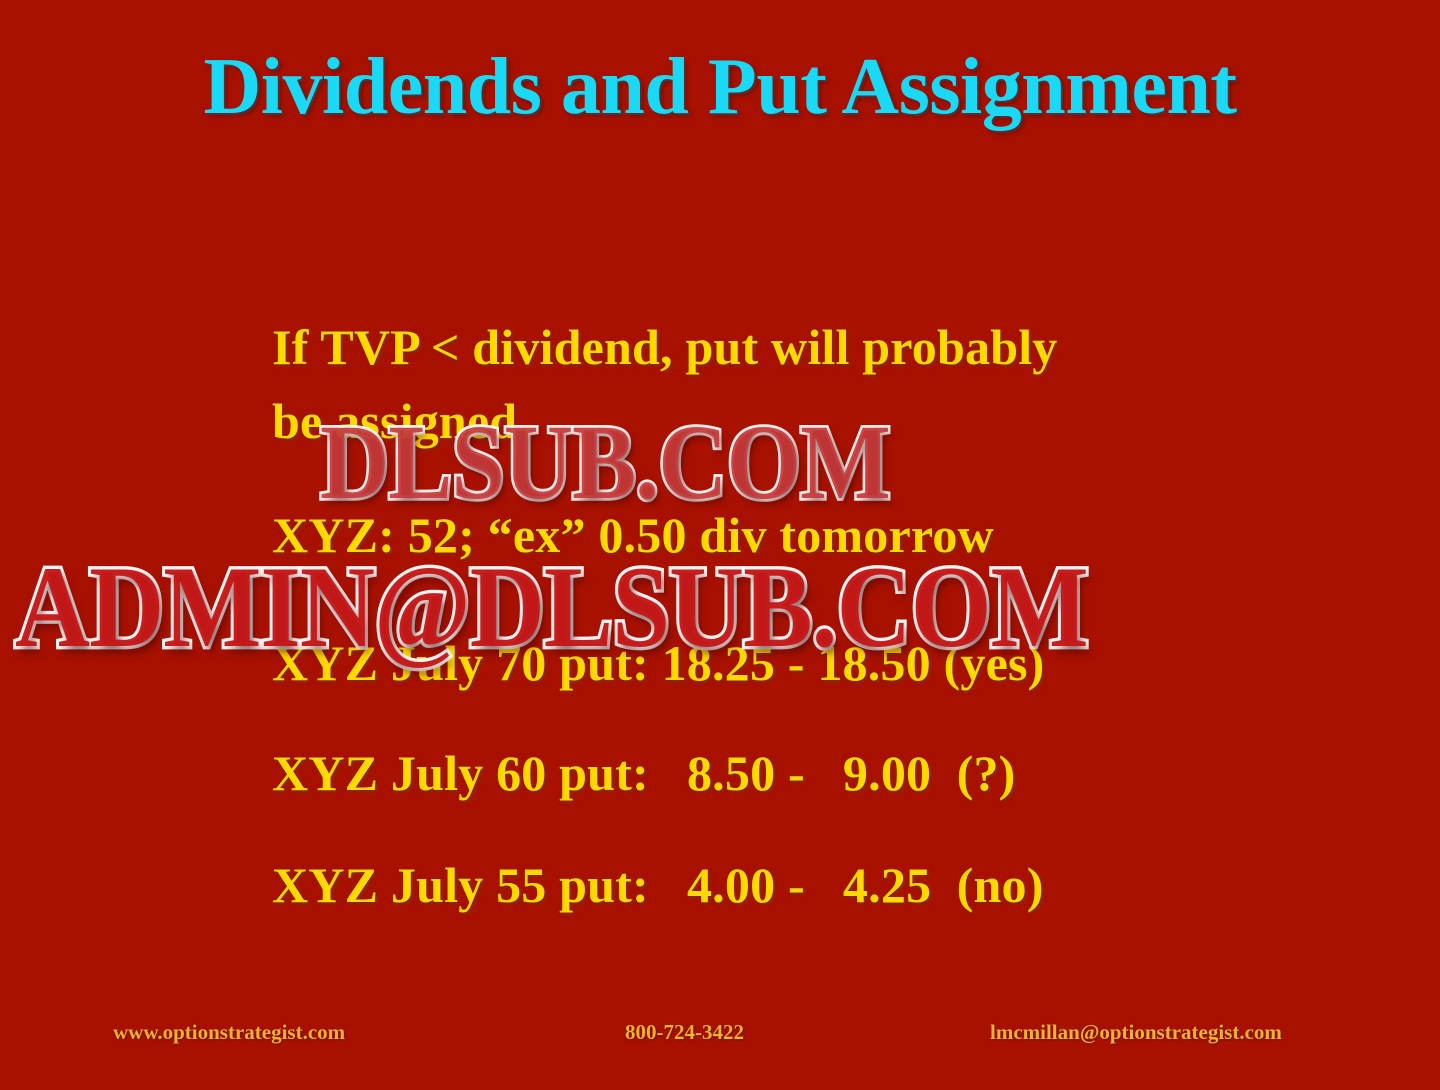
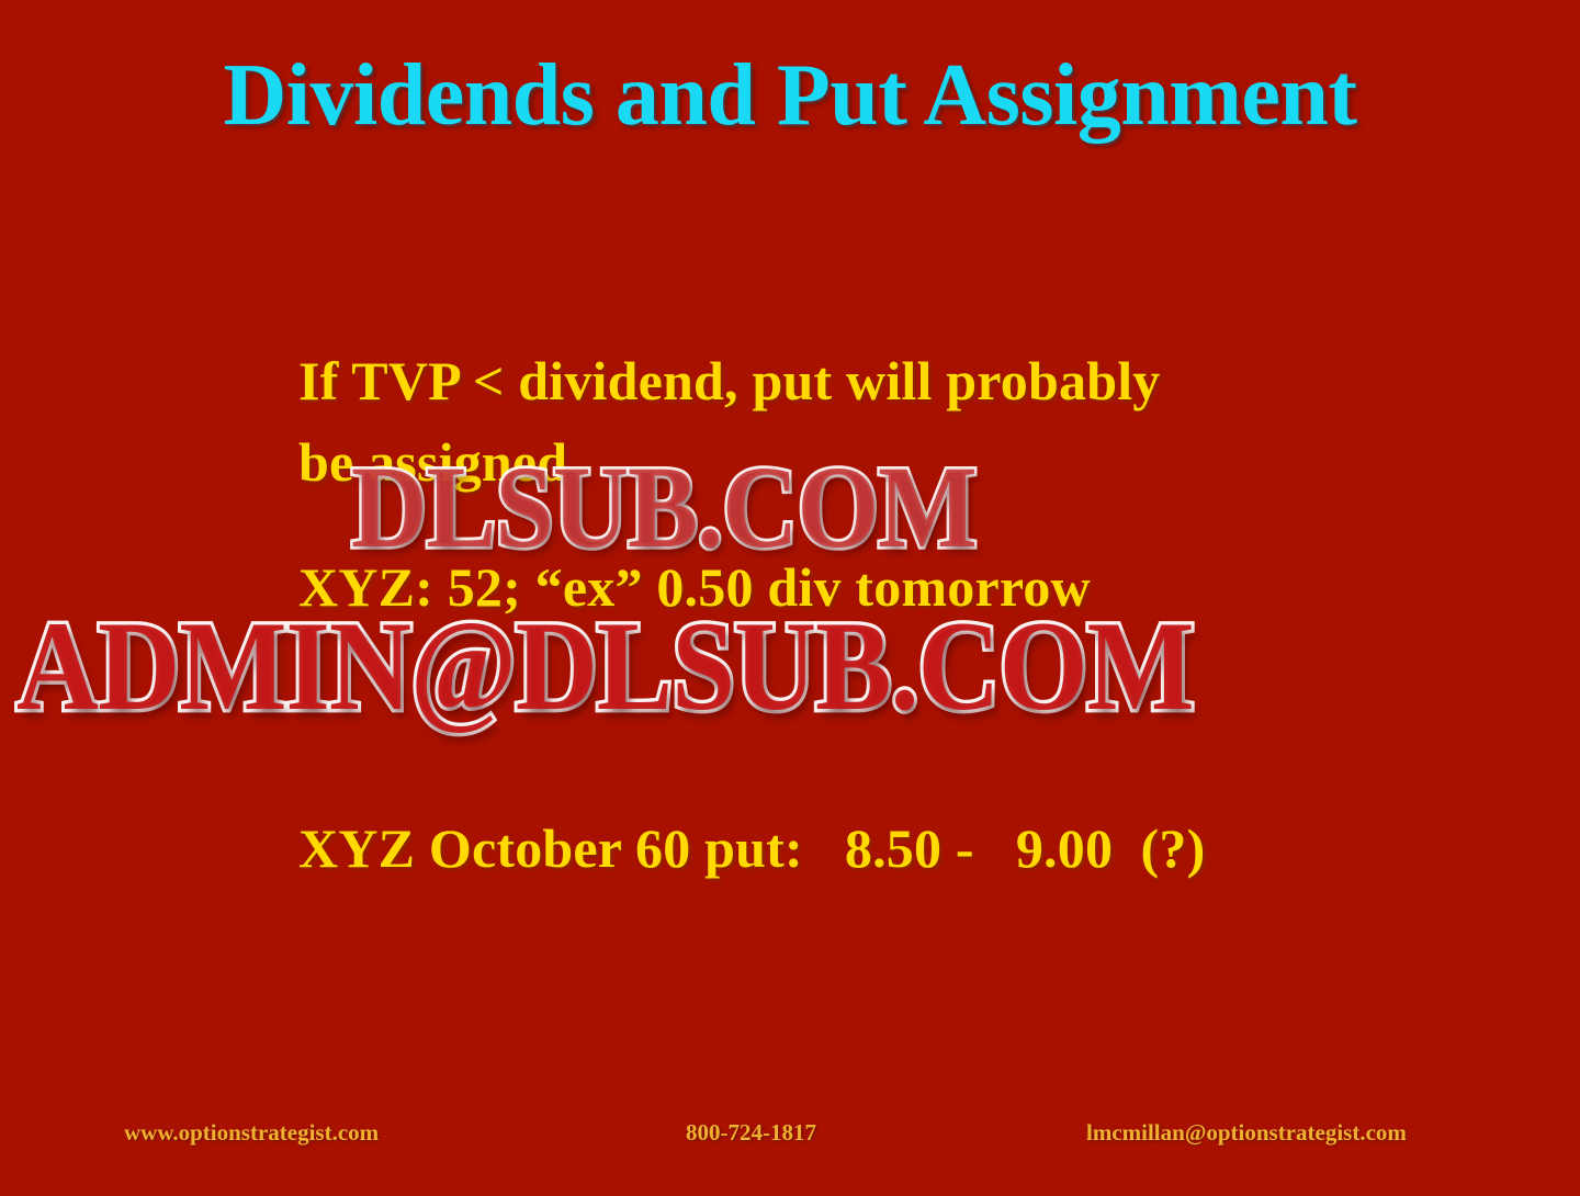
  Dividends and Put Assignment
  If TVP < dividend, put will probably
  be assigned
  XYZ: 52; “ex” 0.50 div tomorrow
- XYZ July 70 put: 18.25 - 18.50 (yes)
- XYZ July 60 put: 8.50 - 9.00 (?)
+ XYZ October 60 put: 8.50 - 9.00 (?)
- XYZ July 55 put: 4.00 - 4.25 (no)
  DLSUB.COM
  ADMIN@DLSUB.COM
  www.optionstrategist.com
- 800-724-3422
+ 800-724-1817
  lmcmillan@optionstrategist.com
